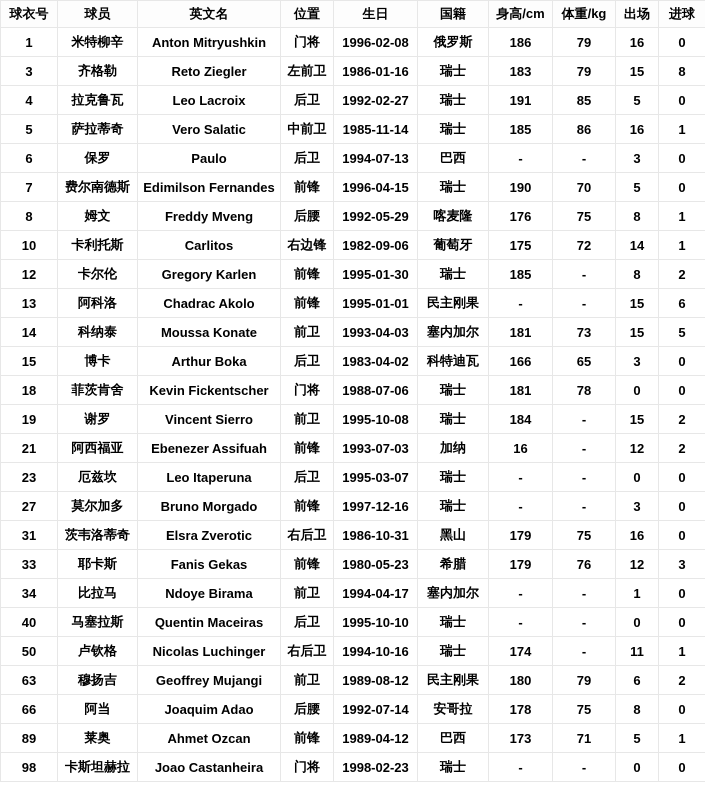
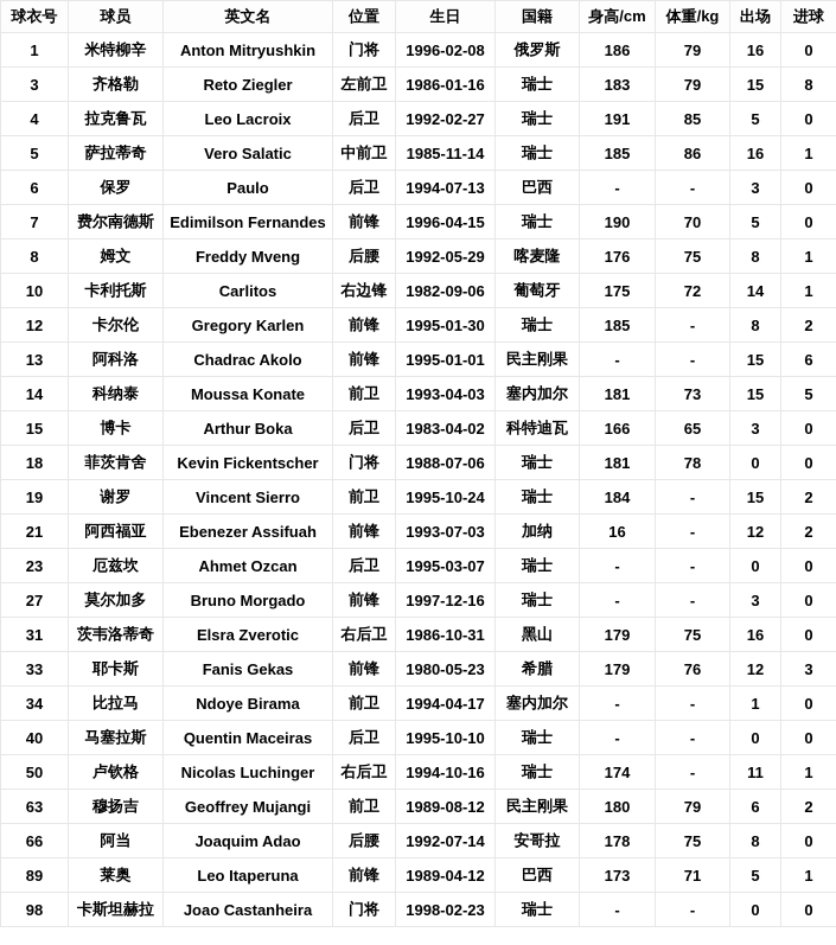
  球衣号	球员	英文名	位置	生日	国籍	身高/cm	体重/kg	出场	进球
  1	米特柳辛	Anton Mitryushkin	门将	1996-02-08	俄罗斯	186	79	16	0
  3	齐格勒	Reto Ziegler	左前卫	1986-01-16	瑞士	183	79	15	8
  4	拉克鲁瓦	Leo Lacroix	后卫	1992-02-27	瑞士	191	85	5	0
  5	萨拉蒂奇	Vero Salatic	中前卫	1985-11-14	瑞士	185	86	16	1
  6	保罗	Paulo	后卫	1994-07-13	巴西	-	-	3	0
  7	费尔南德斯	Edimilson Fernandes	前锋	1996-04-15	瑞士	190	70	5	0
  8	姆文	Freddy Mveng	后腰	1992-05-29	喀麦隆	176	75	8	1
  10	卡利托斯	Carlitos	右边锋	1982-09-06	葡萄牙	175	72	14	1
  12	卡尔伦	Gregory Karlen	前锋	1995-01-30	瑞士	185	-	8	2
  13	阿科洛	Chadrac Akolo	前锋	1995-01-01	民主刚果	-	-	15	6
  14	科纳泰	Moussa Konate	前卫	1993-04-03	塞内加尔	181	73	15	5
  15	博卡	Arthur Boka	后卫	1983-04-02	科特迪瓦	166	65	3	0
  18	菲茨肯舍	Kevin Fickentscher	门将	1988-07-06	瑞士	181	78	0	0
- 19	谢罗	Vincent Sierro	前卫	1995-10-08	瑞士	184	-	15	2
+ 19	谢罗	Vincent Sierro	前卫	1995-10-24	瑞士	184	-	15	2
  21	阿西福亚	Ebenezer Assifuah	前锋	1993-07-03	加纳	16	-	12	2
- 23	厄兹坎	Leo Itaperuna	后卫	1995-03-07	瑞士	-	-	0	0
+ 23	厄兹坎	Ahmet Ozcan	后卫	1995-03-07	瑞士	-	-	0	0
  27	莫尔加多	Bruno Morgado	前锋	1997-12-16	瑞士	-	-	3	0
  31	茨韦洛蒂奇	Elsra Zverotic	右后卫	1986-10-31	黑山	179	75	16	0
  33	耶卡斯	Fanis Gekas	前锋	1980-05-23	希腊	179	76	12	3
  34	比拉马	Ndoye Birama	前卫	1994-04-17	塞内加尔	-	-	1	0
  40	马塞拉斯	Quentin Maceiras	后卫	1995-10-10	瑞士	-	-	0	0
  50	卢钦格	Nicolas Luchinger	右后卫	1994-10-16	瑞士	174	-	11	1
  63	穆扬吉	Geoffrey Mujangi	前卫	1989-08-12	民主刚果	180	79	6	2
  66	阿当	Joaquim Adao	后腰	1992-07-14	安哥拉	178	75	8	0
- 89	莱奥	Ahmet Ozcan	前锋	1989-04-12	巴西	173	71	5	1
+ 89	莱奥	Leo Itaperuna	前锋	1989-04-12	巴西	173	71	5	1
  98	卡斯坦赫拉	Joao Castanheira	门将	1998-02-23	瑞士	-	-	0	0
